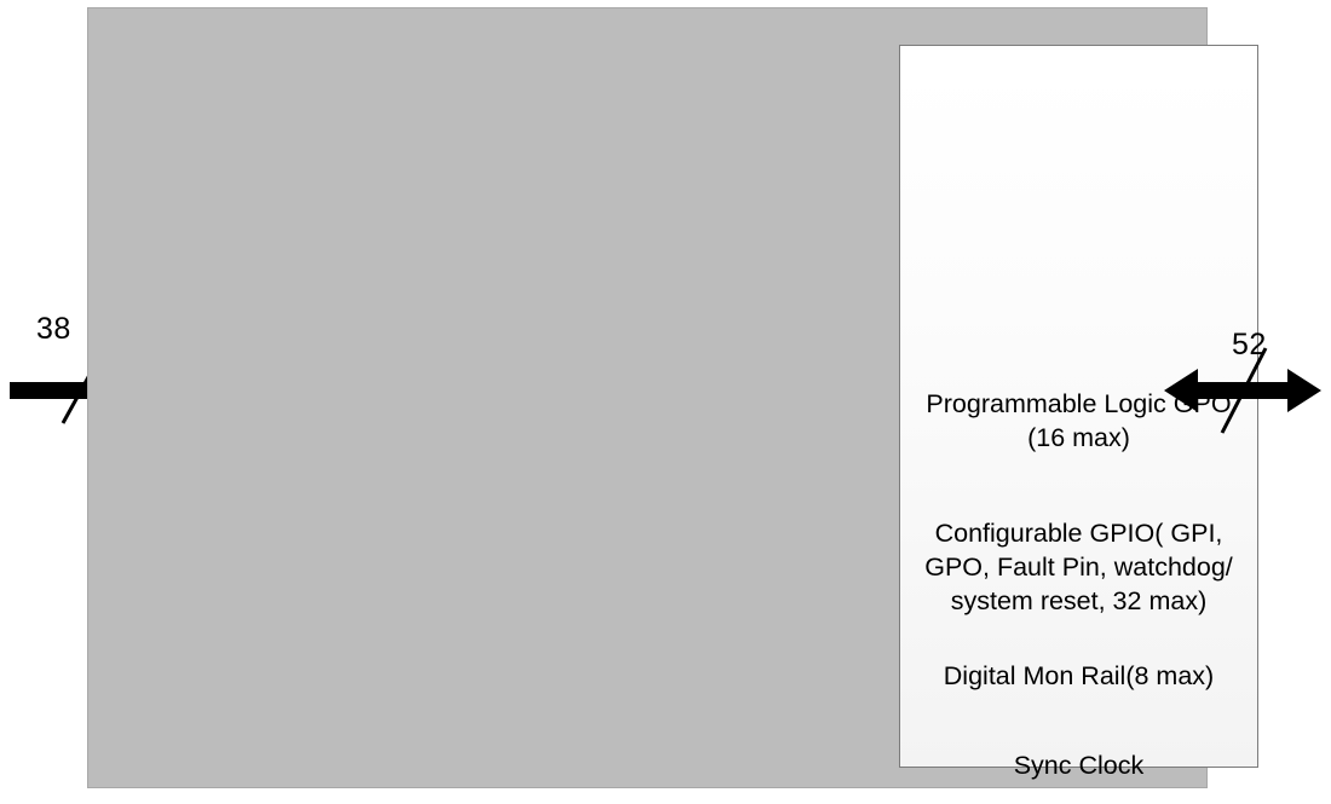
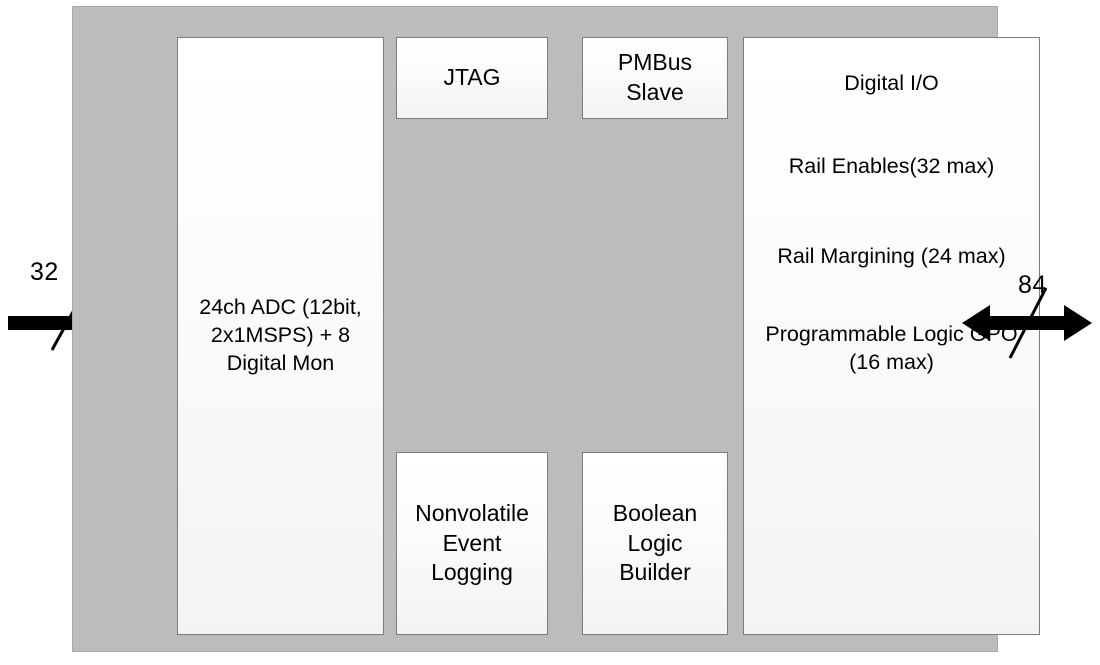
- 38
+ 32
+ 24ch ADC (12bit,
+ 2x1MSPS) + 8
+ Digital Mon
+ JTAG
+ PMBus
+ Slave
+ Nonvolatile
+ Event
+ Logging
+ Boolean
+ Logic
+ Builder
+ Digital I/O
+ Rail Enables(32 max)
+ Rail Margining (24 max)
  Programmable Logic GPO
  (16 max)
- Configurable GPIO( GPI,
- GPO, Fault Pin, watchdog/
- system reset, 32 max)
- Digital Mon Rail(8 max)
- Sync Clock
- 52
+ 84
